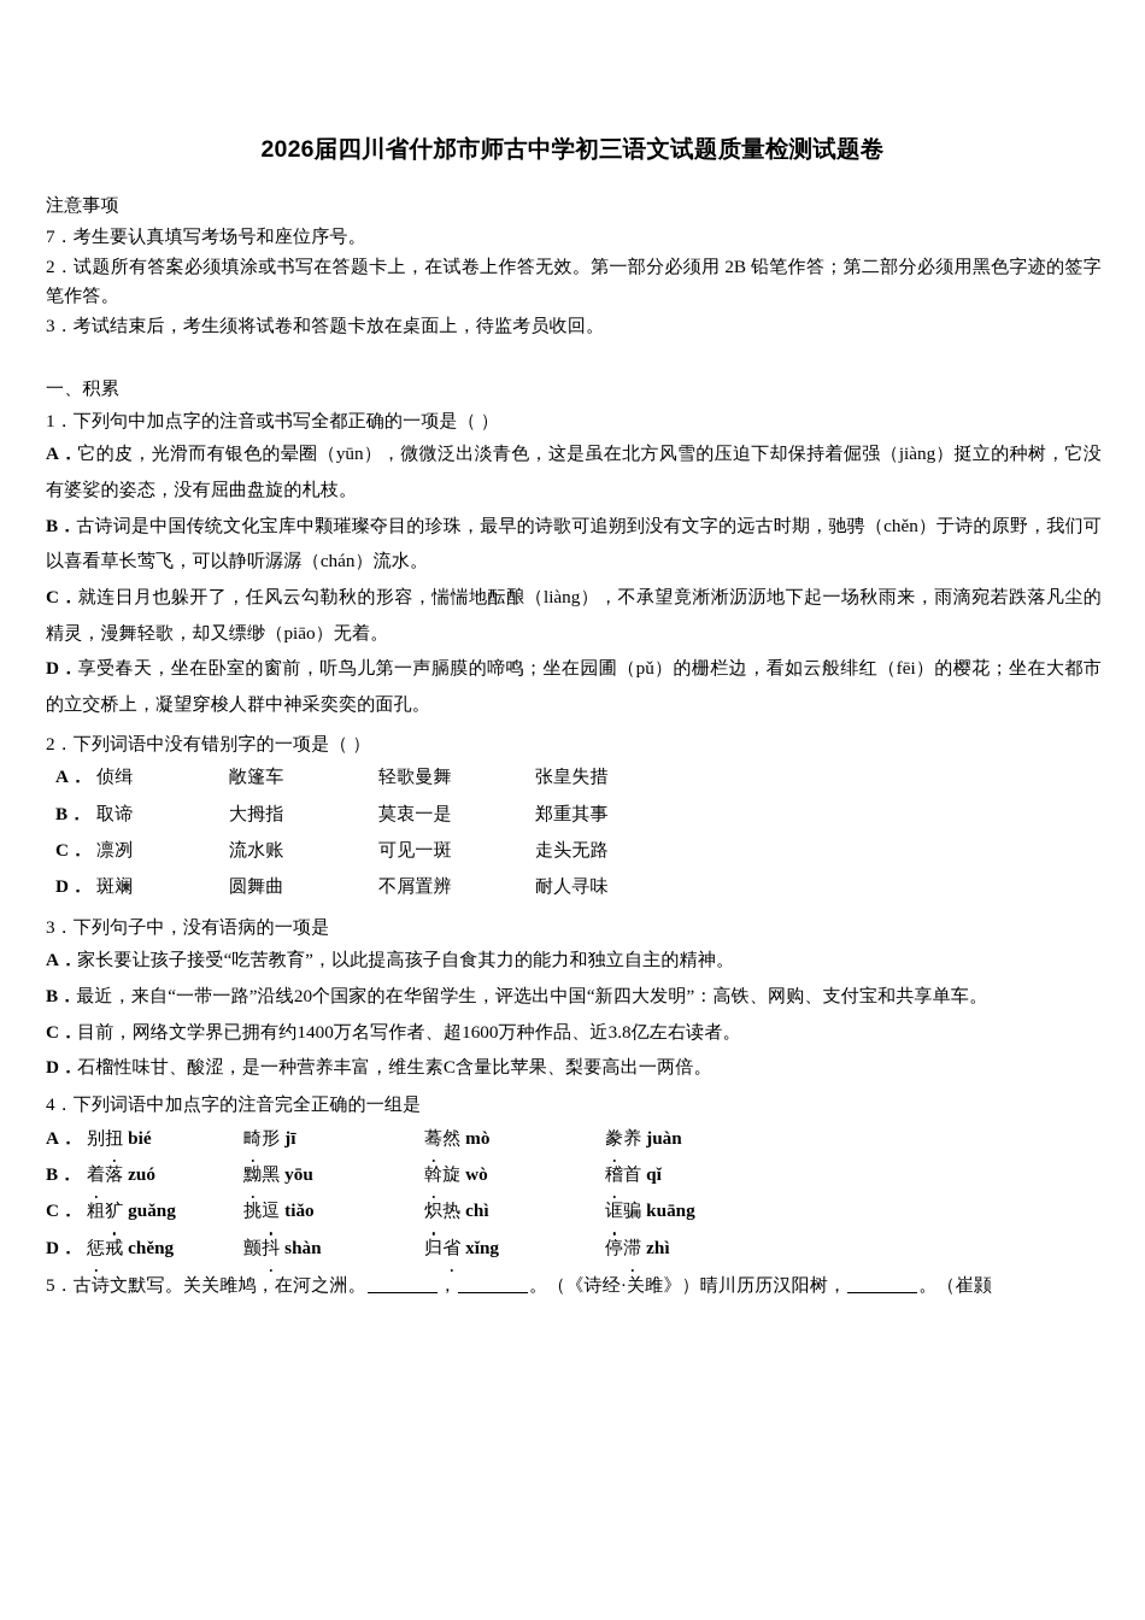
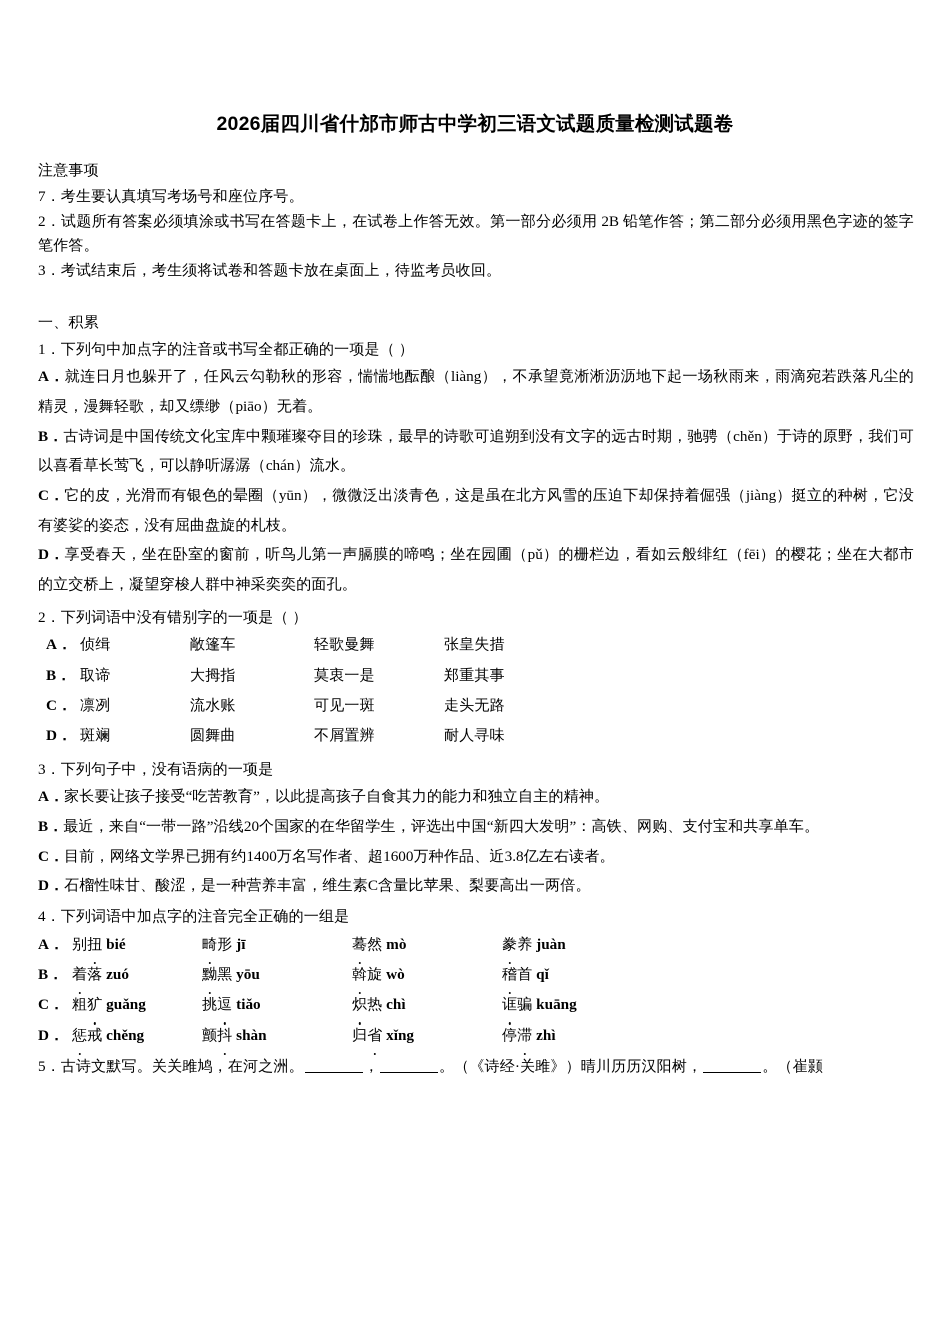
  2026届四川省什邡市师古中学初三语文试题质量检测试题卷
  注意事项
  7．考生要认真填写考场号和座位序号。
  2．试题所有答案必须填涂或书写在答题卡上，在试卷上作答无效。第一部分必须用 2B 铅笔作答；第二部分必须用黑色字迹的签字笔作答。
  3．考试结束后，考生须将试卷和答题卡放在桌面上，待监考员收回。
  一、积累
  1．下列句中加点字的注音或书写全都正确的一项是（ ）
- A．它的皮，光滑而有银色的晕圈（yūn），微微泛出淡青色，这是虽在北方风雪的压迫下却保持着倔强（jiàng）挺立的种树，它没有婆娑的姿态，没有屈曲盘旋的札枝。
+ A．就连日月也躲开了，任风云勾勒秋的形容，惴惴地酝酿（liàng），不承望竟淅淅沥沥地下起一场秋雨来，雨滴宛若跌落凡尘的精灵，漫舞轻歌，却又缥缈（piāo）无着。
  B．古诗词是中国传统文化宝库中颗璀璨夺目的珍珠，最早的诗歌可追朔到没有文字的远古时期，驰骋（chěn）于诗的原野，我们可以喜看草长莺飞，可以静听潺潺（chán）流水。
- C．就连日月也躲开了，任风云勾勒秋的形容，惴惴地酝酿（liàng），不承望竟淅淅沥沥地下起一场秋雨来，雨滴宛若跌落凡尘的精灵，漫舞轻歌，却又缥缈（piāo）无着。
+ C．它的皮，光滑而有银色的晕圈（yūn），微微泛出淡青色，这是虽在北方风雪的压迫下却保持着倔强（jiàng）挺立的种树，它没有婆娑的姿态，没有屈曲盘旋的札枝。
  D．享受春天，坐在卧室的窗前，听鸟儿第一声膈膜的啼鸣；坐在园圃（pǔ）的栅栏边，看如云般绯红（fēi）的樱花；坐在大都市的立交桥上，凝望穿梭人群中神采奕奕的面孔。
  2．下列词语中没有错别字的一项是（ ）
  A．
  侦缉
  敞篷车
  轻歌曼舞
  张皇失措
  B．
  取谛
  大拇指
  莫衷一是
  郑重其事
  C．
  凛冽
  流水账
  可见一斑
  走头无路
  D．
  斑斓
  圆舞曲
  不屑置辨
  耐人寻味
  3．下列句子中，没有语病的一项是
  A．家长要让孩子接受“吃苦教育”，以此提高孩子自食其力的能力和独立自主的精神。
  B．最近，来自“一带一路”沿线20个国家的在华留学生，评选出中国“新四大发明”：高铁、网购、支付宝和共享单车。
  C．目前，网络文学界已拥有约1400万名写作者、超1600万种作品、近3.8亿左右读者。
  D．石榴性味甘、酸涩，是一种营养丰富，维生素C含量比苹果、梨要高出一两倍。
  4．下列词语中加点字的注音完全正确的一组是
  A．
  别扭 bié
  畸形 jī
  蓦然 mò
  豢养 juàn
  B．
  着落 zuó
  黝黑 yōu
  斡旋 wò
  稽首 qǐ
  C．
  粗犷 guǎng
  挑逗 tiǎo
  炽热 chì
  诓骗 kuāng
  D．
  惩戒 chěng
  颤抖 shàn
  归省 xǐng
  停滞 zhì
  5．古诗文默写。关关雎鸠，在河之洲。 ， 。（《诗经·关雎》）晴川历历汉阳树， 。（崔颢
